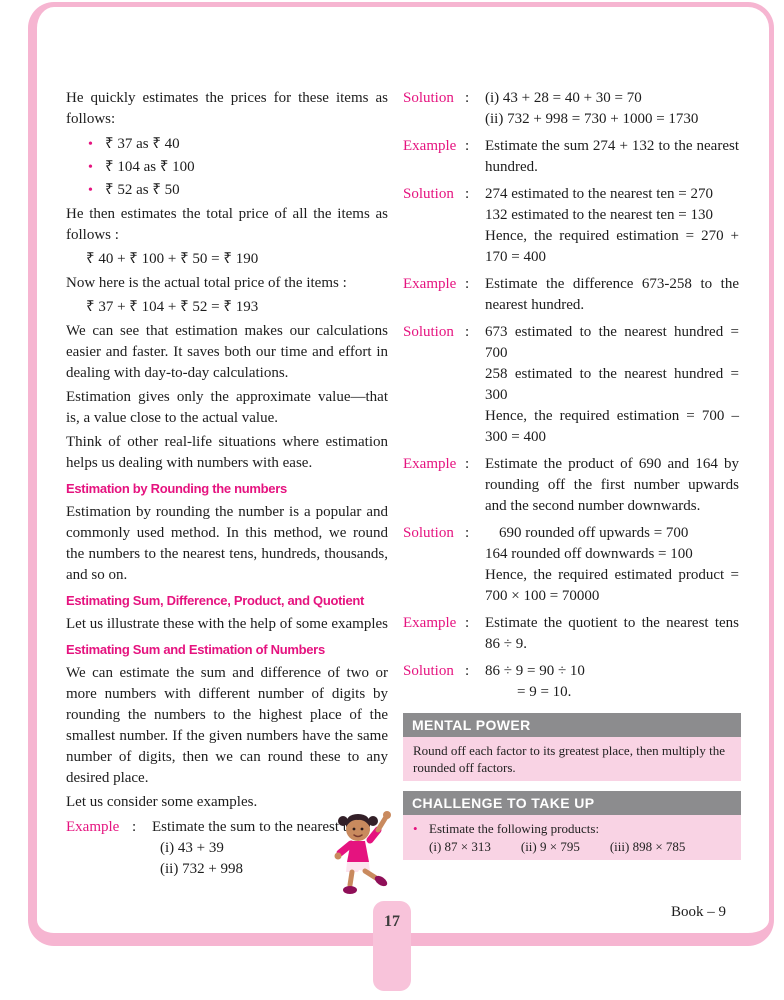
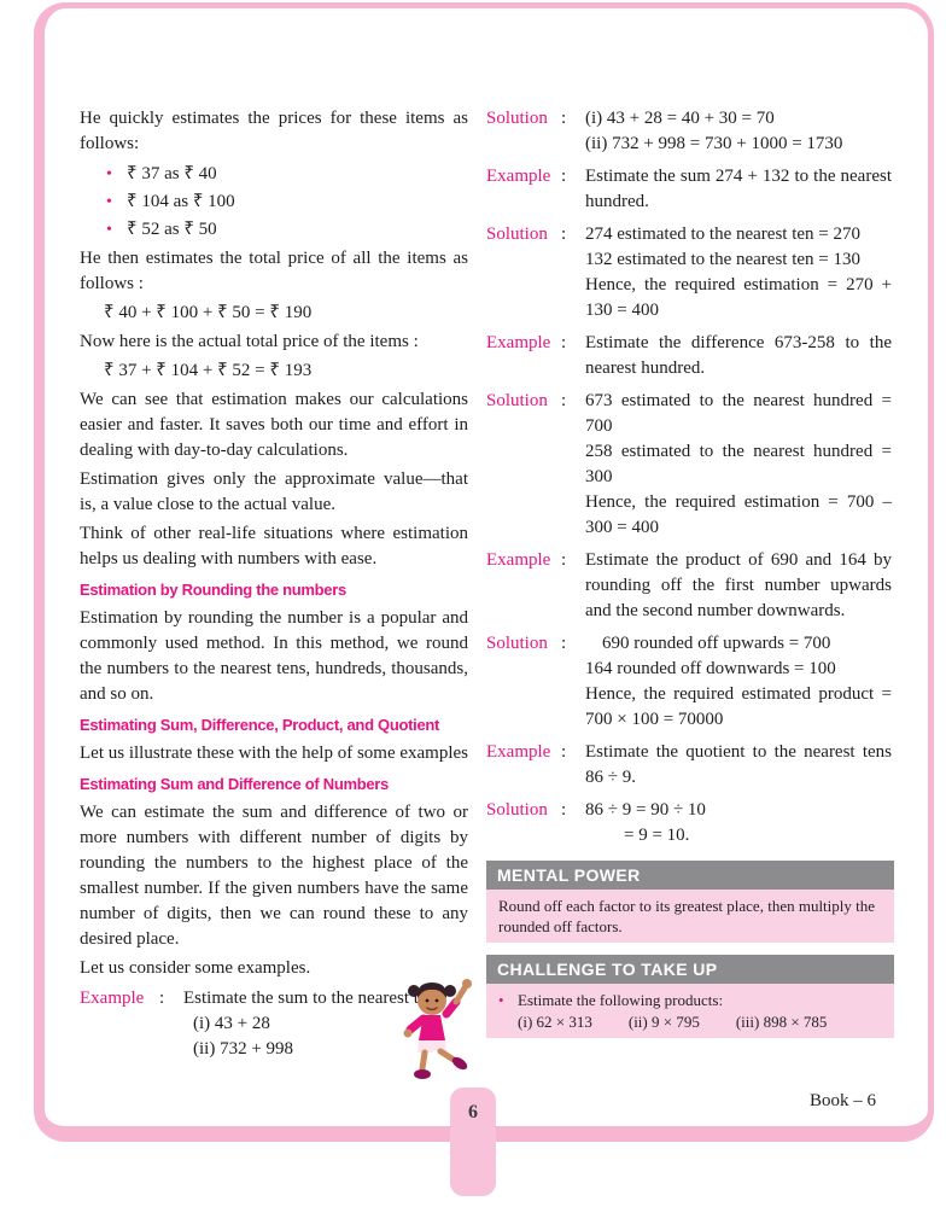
  He quickly estimates the prices for these items as follows:
  •
  ₹ 37 as ₹ 40
  •
  ₹ 104 as ₹ 100
  •
  ₹ 52 as ₹ 50
  He then estimates the total price of all the items as follows :
  ₹ 40 + ₹ 100 + ₹ 50 = ₹ 190
  Now here is the actual total price of the items :
  ₹ 37 + ₹ 104 + ₹ 52 = ₹ 193
  We can see that estimation makes our calculations easier and faster. It saves both our time and effort in dealing with day-to-day calculations.
  Estimation gives only the approximate value—that is, a value close to the actual value.
  Think of other real-life situations where estimation helps us dealing with numbers with ease.
  Estimation by Rounding the numbers
  Estimation by rounding the number is a popular and commonly used method. In this method, we round the numbers to the nearest tens, hundreds, thousands, and so on.
  Estimating Sum, Difference, Product, and Quotient
  Let us illustrate these with the help of some examples
- Estimating Sum and Estimation of Numbers
+ Estimating Sum and Difference of Numbers
  We can estimate the sum and difference of two or more numbers with different number of digits by rounding the numbers to the highest place of the smallest number. If the given numbers have the same number of digits, then we can round these to any desired place.
  Let us consider some examples.
  Example
  :
  Estimate the sum to the nearest t
- (i) 43 + 39
+ (i) 43 + 28
  (ii) 732 + 998
  Solution
  :
  (i) 43 + 28 = 40 + 30 = 70
  (ii) 732 + 998 = 730 + 1000 = 1730
  Example
  :
  Estimate the sum 274 + 132 to the nearest hundred.
  Solution
  :
  274 estimated to the nearest ten = 270
  132 estimated to the nearest ten = 130
- Hence, the required estimation = 270 + 170 = 400
+ Hence, the required estimation = 270 + 130 = 400
  Example
  :
  Estimate the difference 673-258 to the nearest hundred.
  Solution
  :
  673 estimated to the nearest hundred = 700
  258 estimated to the nearest hundred = 300
  Hence, the required estimation = 700 – 300 = 400
  Example
  :
  Estimate the product of 690 and 164 by rounding off the first number upwards and the second number downwards.
  Solution
  :
  690 rounded off upwards = 700
  164 rounded off downwards = 100
  Hence, the required estimated product = 700 × 100 = 70000
  Example
  :
  Estimate the quotient to the nearest tens 86 ÷ 9.
  Solution
  :
  86 ÷ 9 = 90 ÷ 10
  = 9 = 10.
  MENTAL POWER
  Round off each factor to its greatest place, then multiply the rounded off factors.
  CHALLENGE TO TAKE UP
  •
  Estimate the following products:
- (i) 87 × 313
+ (i) 62 × 313
  (ii) 9 × 795
  (iii) 898 × 785
- 17
+ 6
- Book – 9
+ Book – 6
